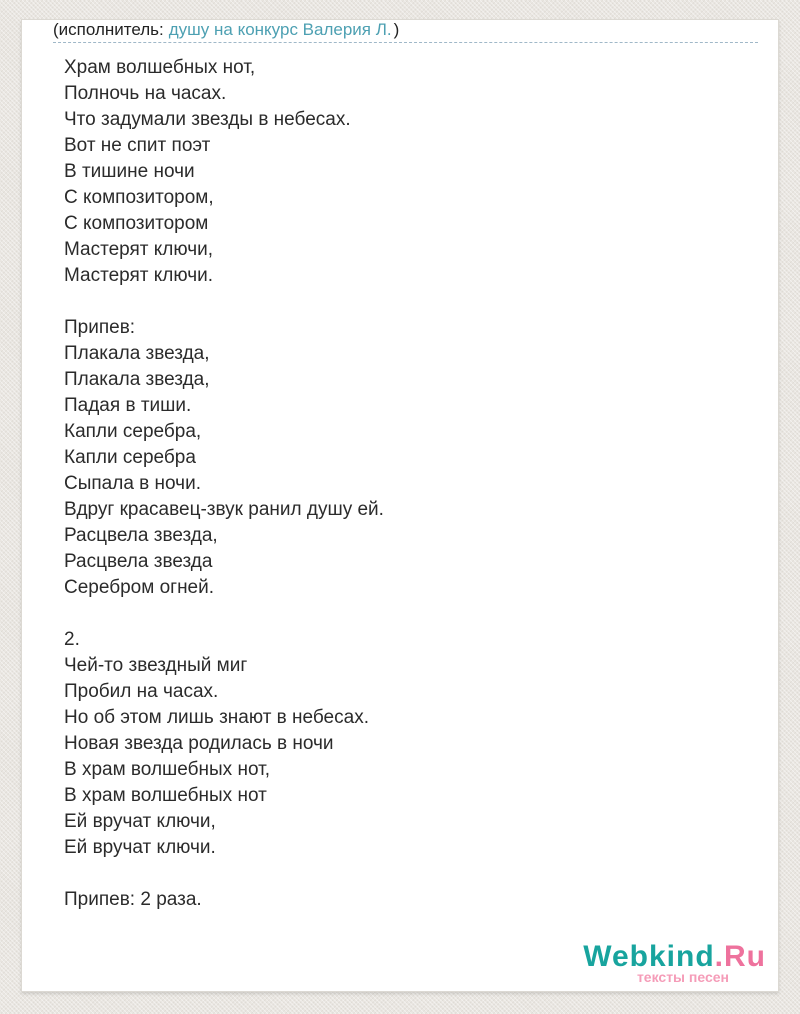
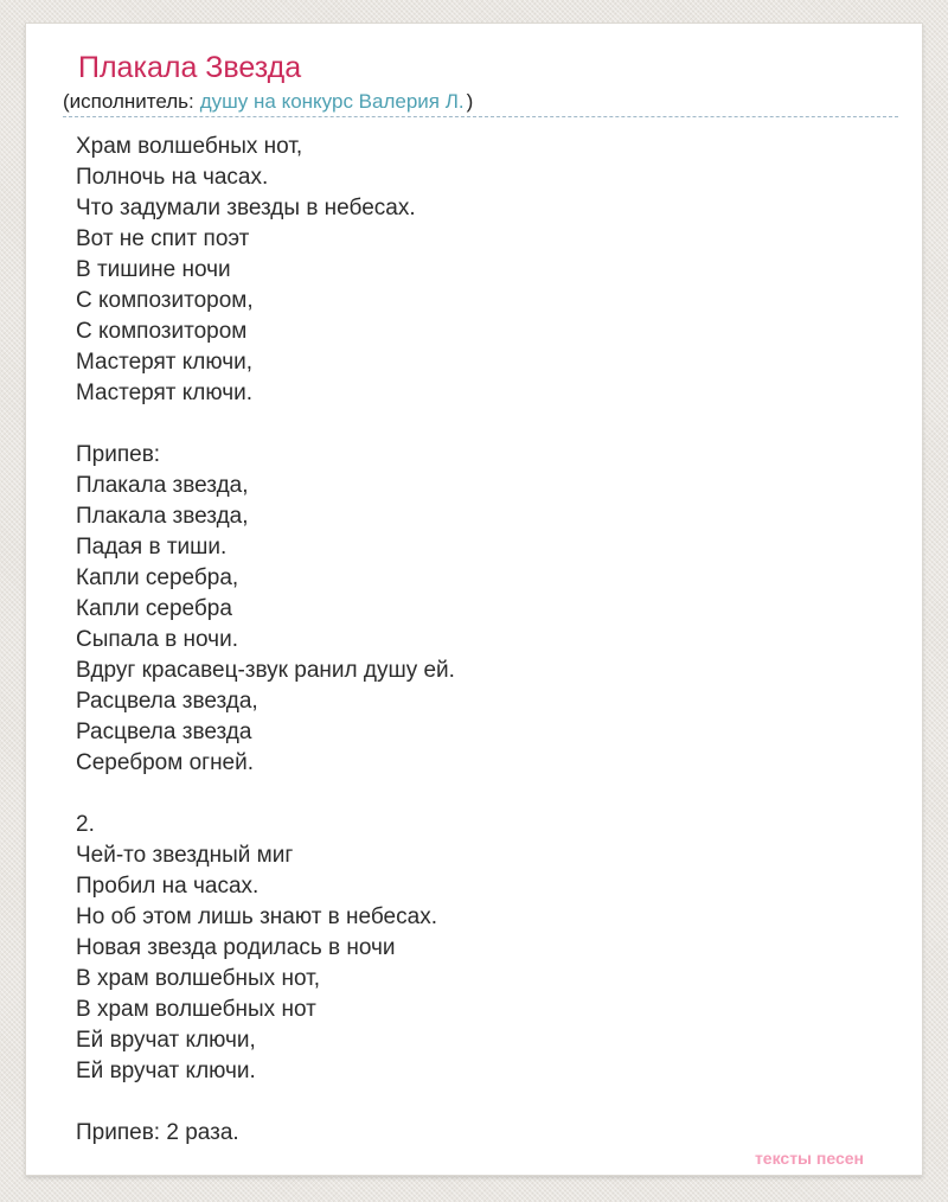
+ Плакала Звезда
  (исполнитель: душу на конкурс Валерия Л.)
  Храм волшебных нот,
  Полночь на часах.
  Что задумали звезды в небесах.
  Вот не спит поэт
  В тишине ночи
  С композитором,
  С композитором
  Мастерят ключи,
  Мастерят ключи.
  Припев:
  Плакала звезда,
  Плакала звезда,
  Падая в тиши.
  Капли серебра,
  Капли серебра
  Сыпала в ночи.
  Вдруг красавец-звук ранил душу ей.
  Расцвела звезда,
  Расцвела звезда
  Серебром огней.
  2.
  Чей-то звездный миг
  Пробил на часах.
  Но об этом лишь знают в небесах.
  Новая звезда родилась в ночи
  В храм волшебных нот,
  В храм волшебных нот
  Ей вручат ключи,
  Ей вручат ключи.
  Припев: 2 раза.
- Webkind.Ru
  тексты песен
